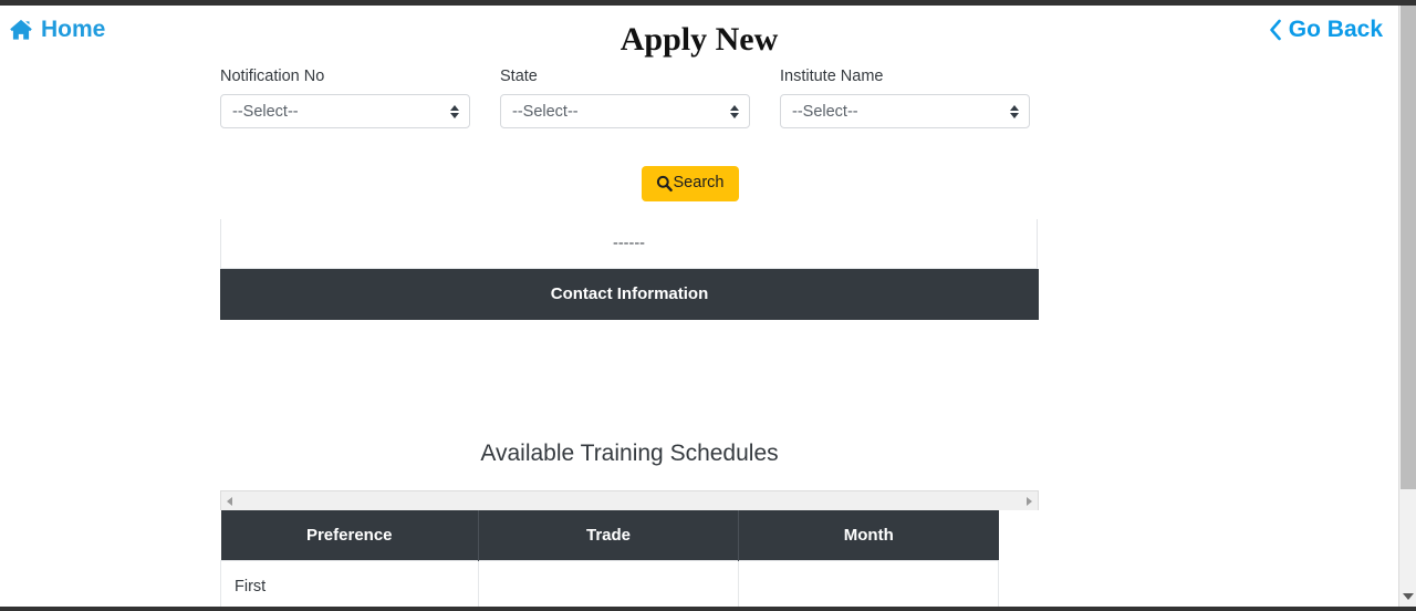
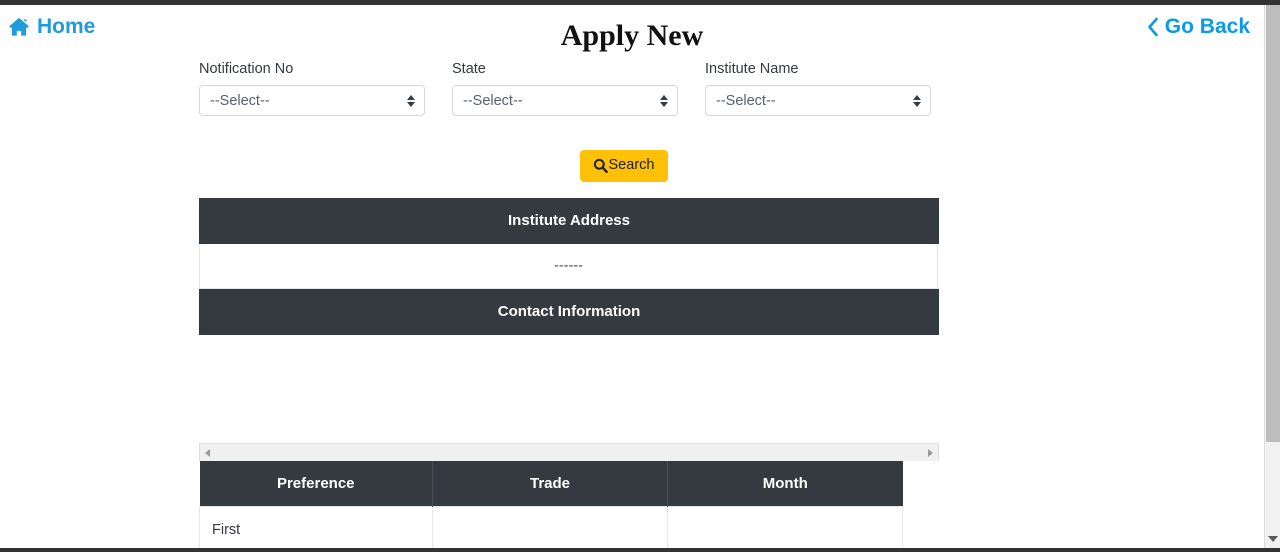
  Home
  Apply New
  Go Back
  Notification No
  --Select--
  State
  --Select--
  Institute Name
  --Select--
  Search
+ Institute Address
  ------
  Contact Information
- Available Training Schedules
  Preference	Trade	Month
  First
